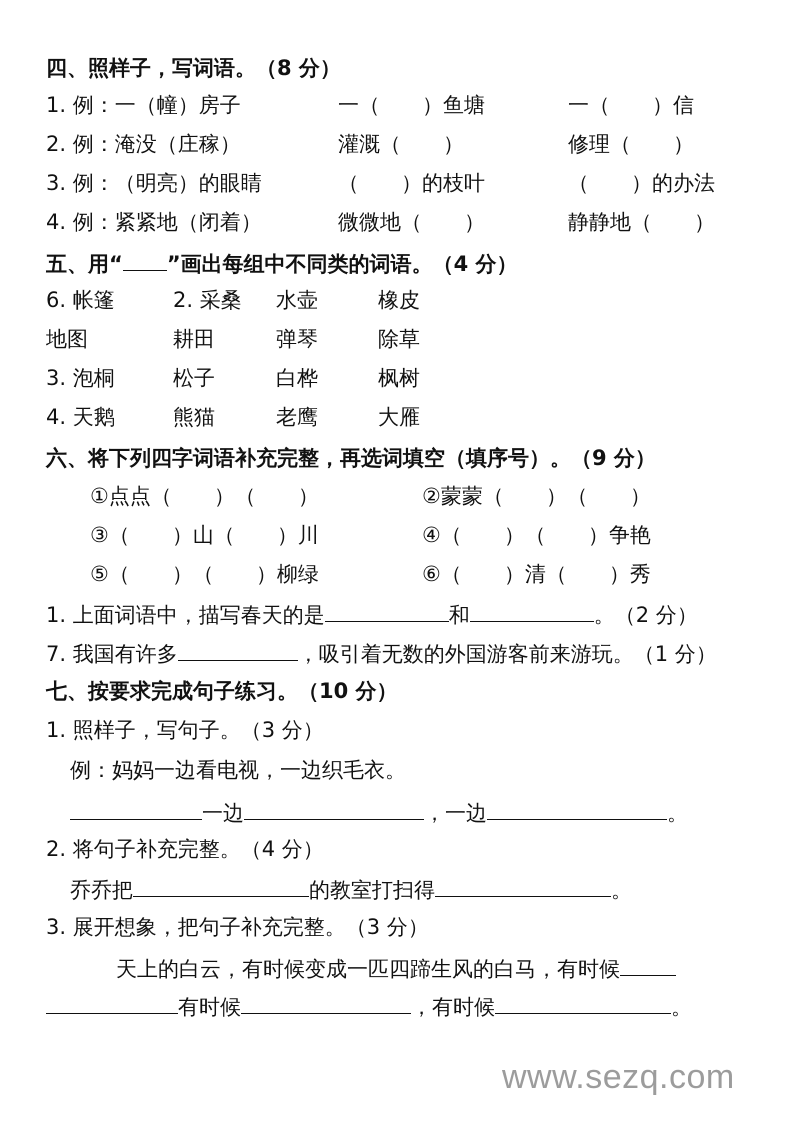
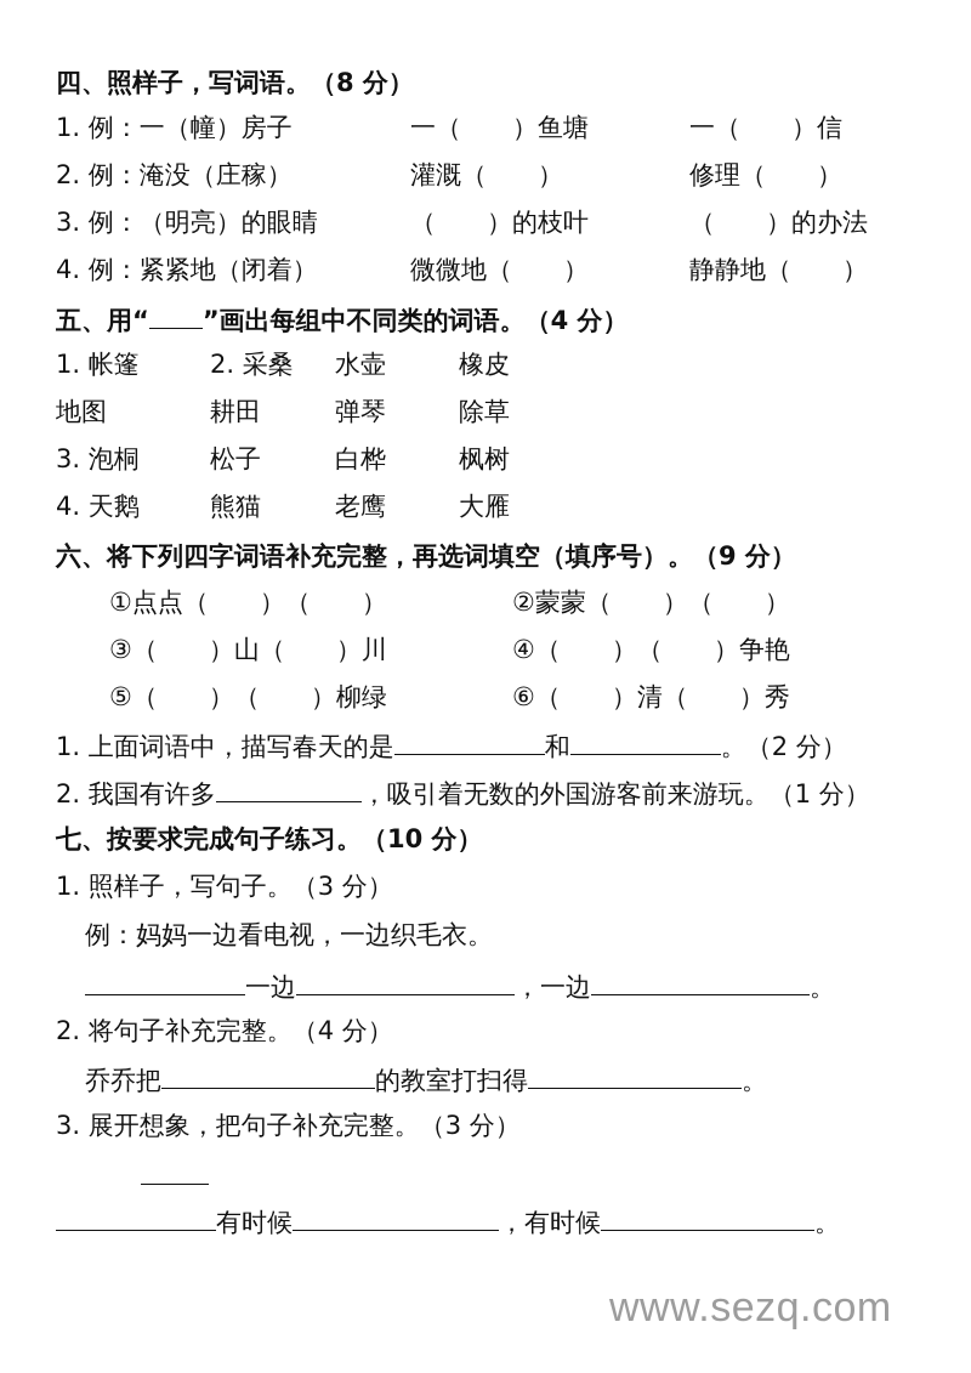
  四、照样子，写词语。（8 分）
  1. 例：一（幢）房子
  一（ ）鱼塘
  一（ ）信
  2. 例：淹没（庄稼）
  灌溉（ ）
  修理（ ）
  3. 例：（明亮）的眼睛
  （ ）的枝叶
  （ ）的办法
  4. 例：紧紧地（闭着）
  微微地（ ）
  静静地（ ）
  五、用“ ”画出每组中不同类的词语。（4 分）
- 6. 帐篷
+ 1. 帐篷
  2. 采桑
  水壶
  橡皮
  地图
  耕田
  弹琴
  除草
  3. 泡桐
  松子
  白桦
  枫树
  4. 天鹅
  熊猫
  老鹰
  大雁
  六、将下列四字词语补充完整，再选词填空（填序号）。（9 分）
  ①点点（ ）（ ）
  ②蒙蒙（ ）（ ）
  ③（ ）山（ ）川
  ④（ ）（ ）争艳
  ⑤（ ）（ ）柳绿
  ⑥（ ）清（ ）秀
  1. 上面词语中，描写春天的是 和 。（2 分）
- 7. 我国有许多 ，吸引着无数的外国游客前来游玩。（1 分）
+ 2. 我国有许多 ，吸引着无数的外国游客前来游玩。（1 分）
  七、按要求完成句子练习。（10 分）
  1. 照样子，写句子。（3 分）
  例：妈妈一边看电视，一边织毛衣。
  一边 ，一边 。
  2. 将句子补充完整。（4 分）
  乔乔把 的教室打扫得 。
  3. 展开想象，把句子补充完整。（3 分）
- 天上的白云，有时候变成一匹四蹄生风的白马，有时候
  有时候 ，有时候 。
  www.sezq.com
